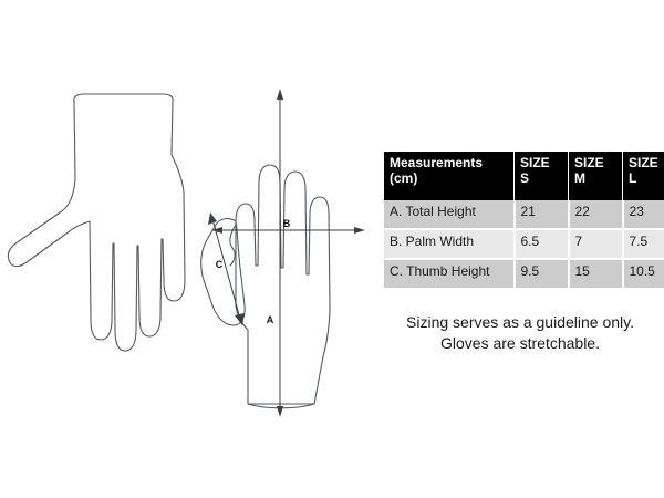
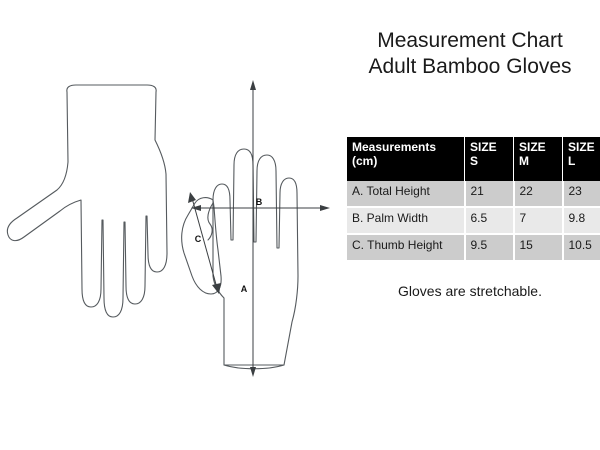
  A
  B
  C
+ Measurement Chart
+ Adult Bamboo Gloves
  Measurements (cm)	SIZE S	SIZE M	SIZE L
  A. Total Height	21	22	23
- B. Palm Width	6.5	7	7.5
+ B. Palm Width	6.5	7	9.8
  C. Thumb Height	9.5	15	10.5
- Sizing serves as a guideline only.
  Gloves are stretchable.
